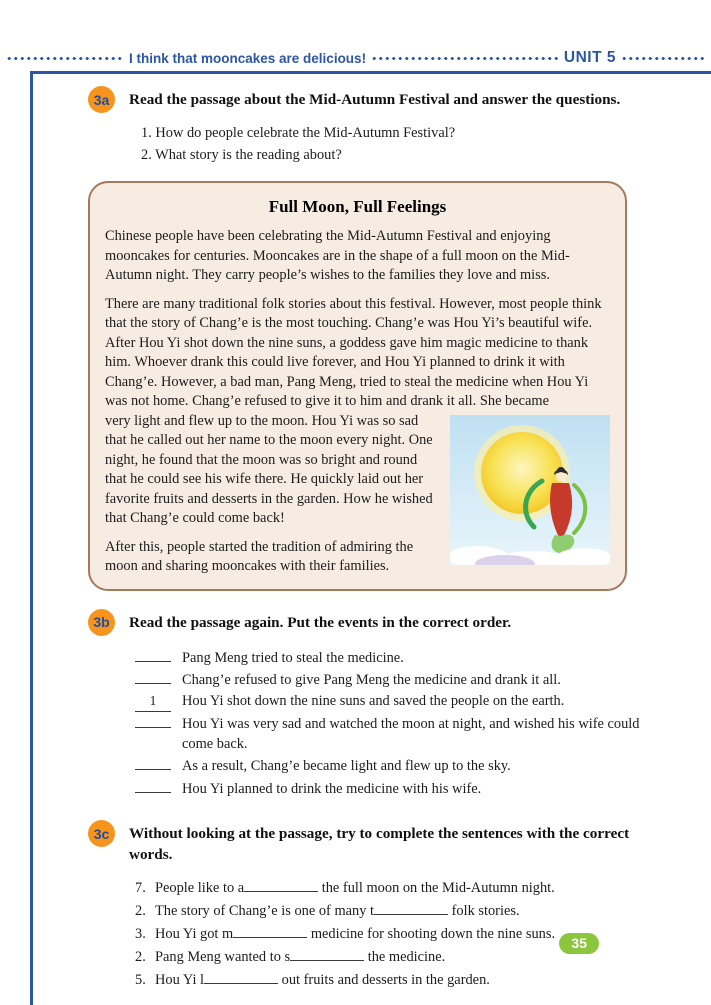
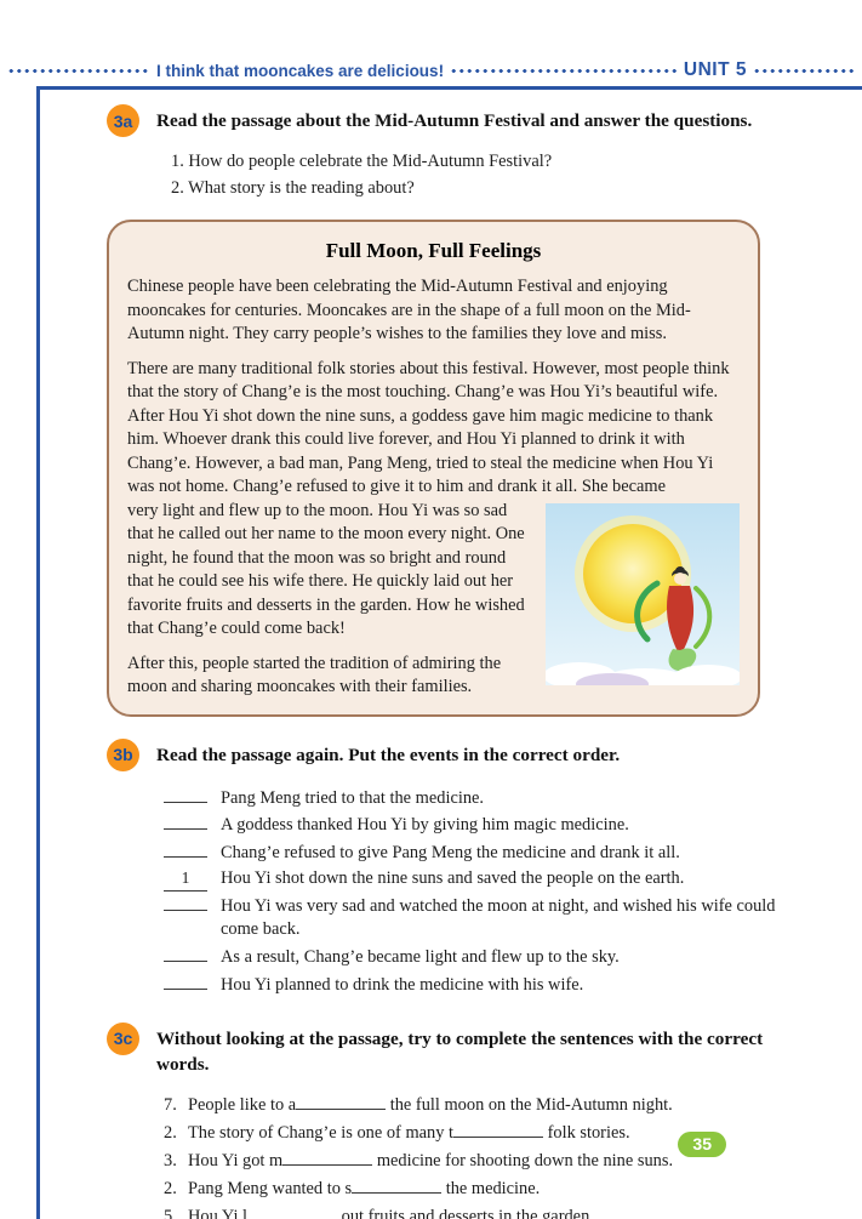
  I think that mooncakes are delicious!
  UNIT 5
  3a
  Read the passage about the Mid-Autumn Festival and answer the questions.
  1. How do people celebrate the Mid-Autumn Festival?
  2. What story is the reading about?
  Full Moon, Full Feelings
  Chinese people have been celebrating the Mid-Autumn Festival and enjoying mooncakes for centuries. Mooncakes are in the shape of a full moon on the Mid-Autumn night. They carry people’s wishes to the families they love and miss.
  There are many traditional folk stories about this festival. However, most people think that the story of Chang’e is the most touching. Chang’e was Hou Yi’s beautiful wife. After Hou Yi shot down the nine suns, a goddess gave him magic medicine to thank him. Whoever drank this could live forever, and Hou Yi planned to drink it with Chang’e. However, a bad man, Pang Meng, tried to steal the medicine when Hou Yi was not home. Chang’e refused to give it to him and drank it all. She became
  very light and flew up to the moon. Hou Yi was so sad that he called out her name to the moon every night. One night, he found that the moon was so bright and round that he could see his wife there. He quickly laid out her favorite fruits and desserts in the garden. How he wished that Chang’e could come back!
  After this, people started the tradition of admiring the moon and sharing mooncakes with their families.
  3b
  Read the passage again. Put the events in the correct order.
- Pang Meng tried to steal the medicine.
+ Pang Meng tried to that the medicine.
+ A goddess thanked Hou Yi by giving him magic medicine.
  Chang’e refused to give Pang Meng the medicine and drank it all.
  1
  Hou Yi shot down the nine suns and saved the people on the earth.
  Hou Yi was very sad and watched the moon at night, and wished his wife could come back.
  As a result, Chang’e became light and flew up to the sky.
  Hou Yi planned to drink the medicine with his wife.
  3c
  Without looking at the passage, try to complete the sentences with the correct words.
  7. People like to a the full moon on the Mid-Autumn night.
  2. The story of Chang’e is one of many t folk stories.
  3. Hou Yi got m medicine for shooting down the nine suns.
  2. Pang Meng wanted to s the medicine.
  5. Hou Yi l out fruits and desserts in the garden.
  35
